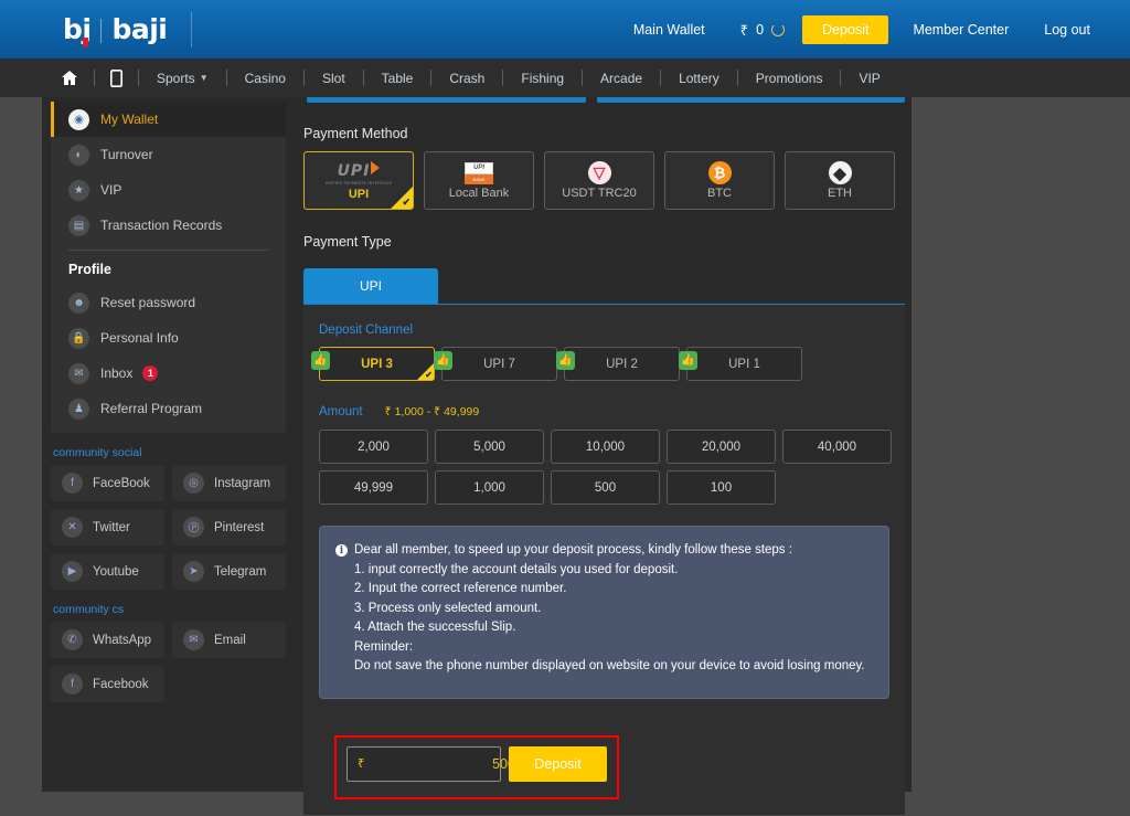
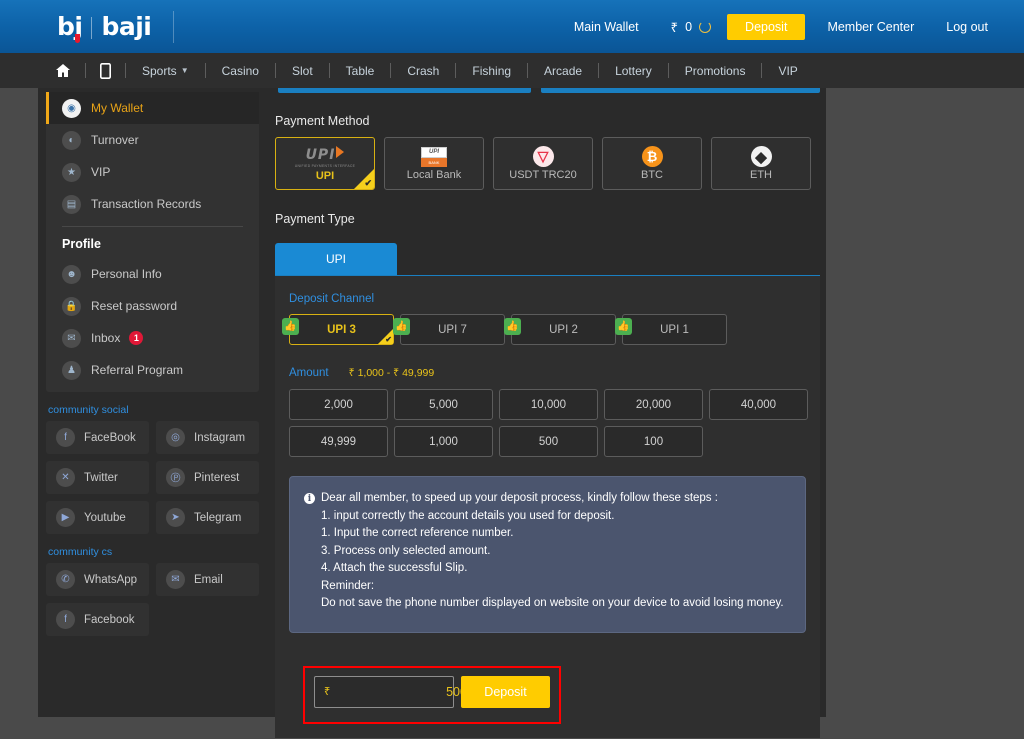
  bj baji
  Main Wallet
  ₹
  0
  Deposit
  Member Center
  Log out
  Sports
  ▼
  Casino
  Slot
  Table
  Crash
  Fishing
  Arcade
  Lottery
  Promotions
  VIP
  ◉
  My Wallet
  ◐
  Turnover
  ★
  VIP
  ▤
  Transaction Records
  Profile
  ☻
- Reset password
+ Personal Info
  🔒
- Personal Info
+ Reset password
  ✉
  Inbox
  1
  ♟
  Referral Program
  community social
  f
  FaceBook
  ◎
  Instagram
  ✕
  Twitter
  Ⓟ
  Pinterest
  ▶
  Youtube
  ➤
  Telegram
  community cs
  ✆
  WhatsApp
  ✉
  Email
  f
  Facebook
  Payment Method
  UPI
  UPI
  ✔
  Local Bank
  ▽
  USDT TRC20
  ₿
  BTC
  ◆
  ETH
  Payment Type
  UPI
  Deposit Channel
  👍
  UPI 3
  ✔
  👍
  UPI 7
  👍
  UPI 2
  👍
  UPI 1
  Amount
  ₹ 1,000 - ₹ 49,999
  2,000
  5,000
  10,000
  20,000
  40,000
  49,999
  1,000
  500
  100
  i
  Dear all member, to speed up your deposit process, kindly follow these steps :
  1. input correctly the account details you used for deposit.
- 2. Input the correct reference number.
+ 1. Input the correct reference number.
  3. Process only selected amount.
  4. Attach the successful Slip.
  Reminder:
  Do not save the phone number displayed on website on your device to avoid losing money.
  ₹
  Deposit
